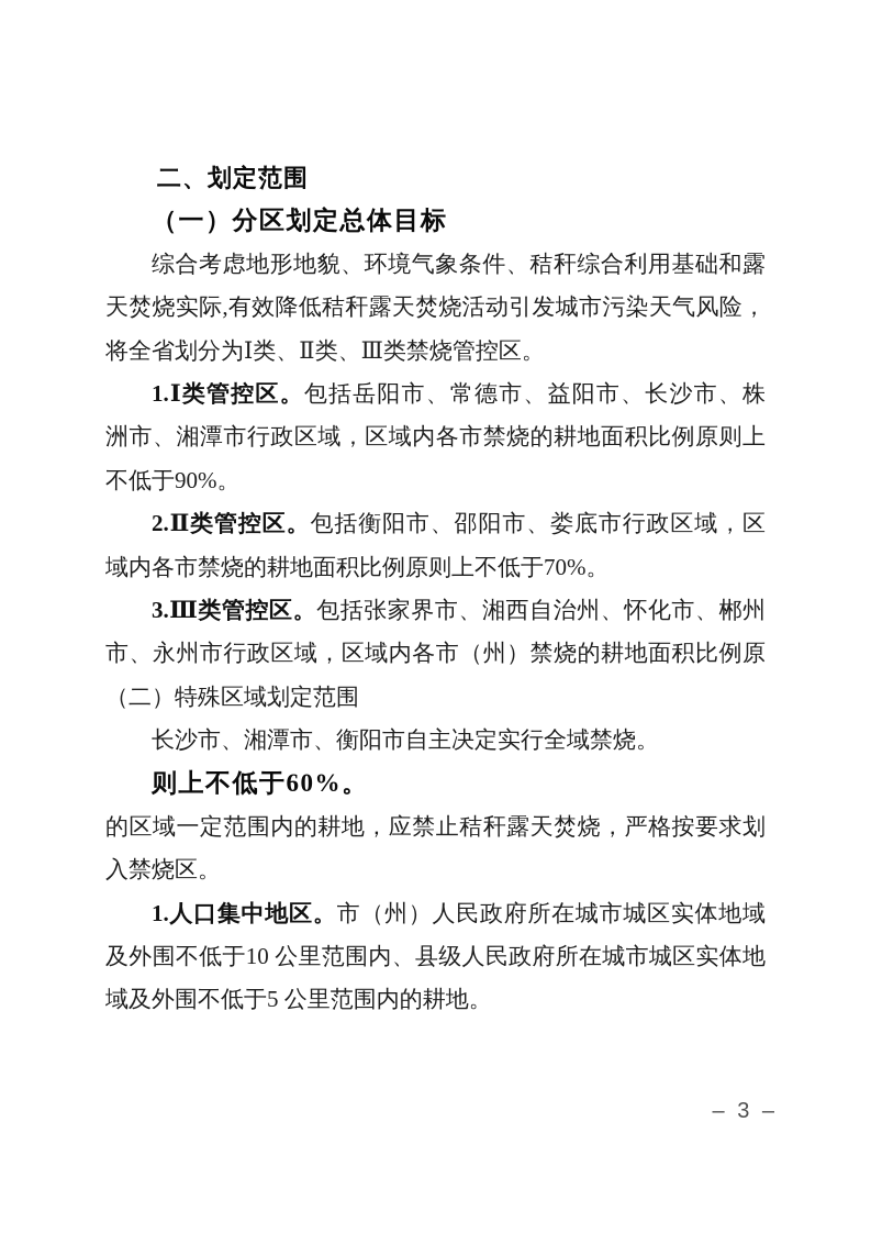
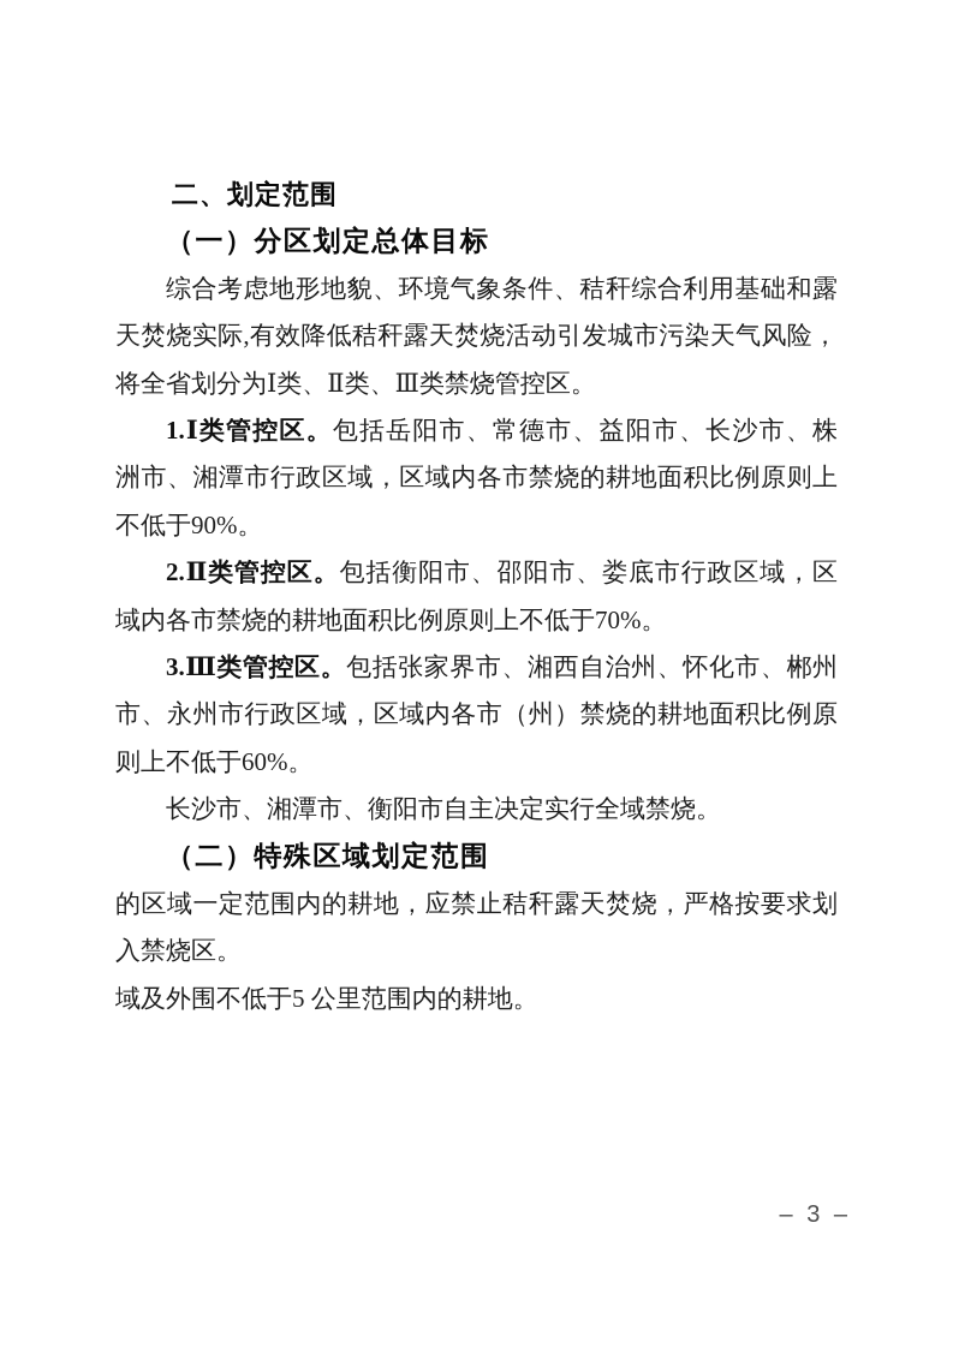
  二、划定范围
  （一）分区划定总体目标
  综合考虑地形地貌、环境气象条件、秸秆综合利用基础和露
  天焚烧实际,有效降低秸秆露天焚烧活动引发城市污染天气风险，
  将全省划分为Ⅰ类、Ⅱ类、Ⅲ类禁烧管控区。
  1.Ⅰ类管控区。包括岳阳市、常德市、益阳市、长沙市、株
  洲市、湘潭市行政区域，区域内各市禁烧的耕地面积比例原则上
  不低于90%。
  2.Ⅱ类管控区。包括衡阳市、邵阳市、娄底市行政区域，区
  域内各市禁烧的耕地面积比例原则上不低于70%。
  3.Ⅲ类管控区。包括张家界市、湘西自治州、怀化市、郴州
  市、永州市行政区域，区域内各市（州）禁烧的耕地面积比例原
- （二）特殊区域划定范围
+ 则上不低于60%。
  长沙市、湘潭市、衡阳市自主决定实行全域禁烧。
- 则上不低于60%。
+ （二）特殊区域划定范围
  的区域一定范围内的耕地，应禁止秸秆露天焚烧，严格按要求划
  入禁烧区。
- 1.人口集中地区。市（州）人民政府所在城市城区实体地域
- 及外围不低于10 公里范围内、县级人民政府所在城市城区实体地
  域及外围不低于5 公里范围内的耕地。
  – 3 –
